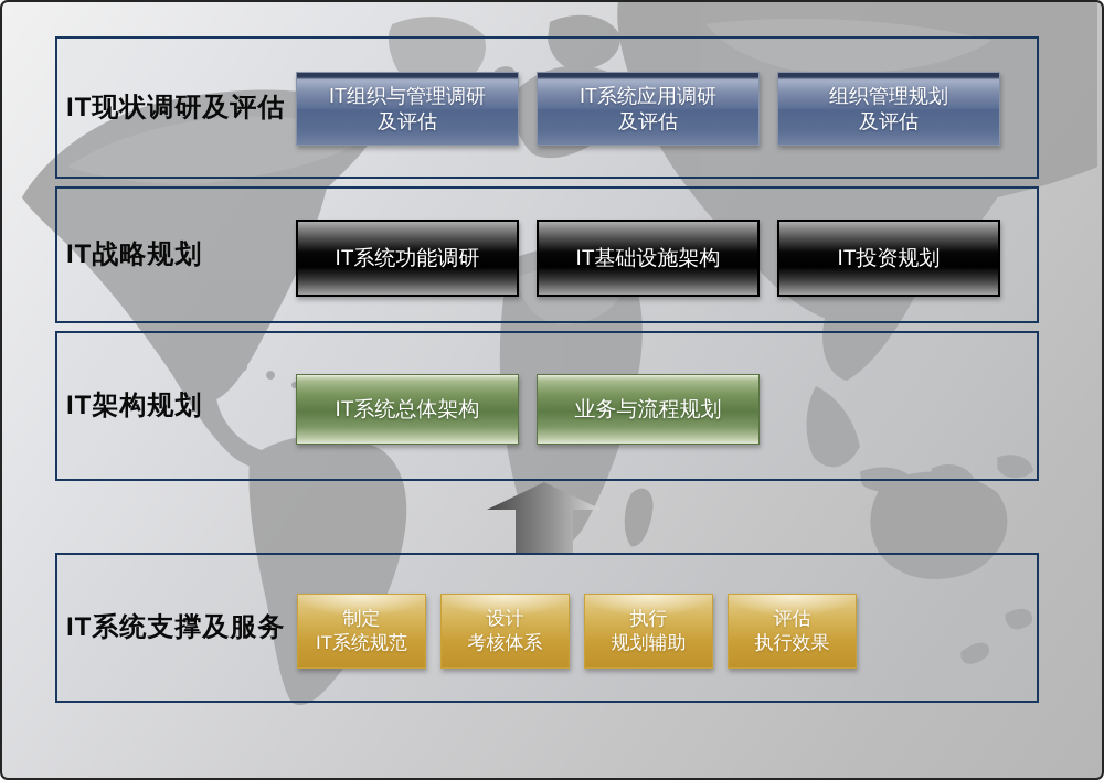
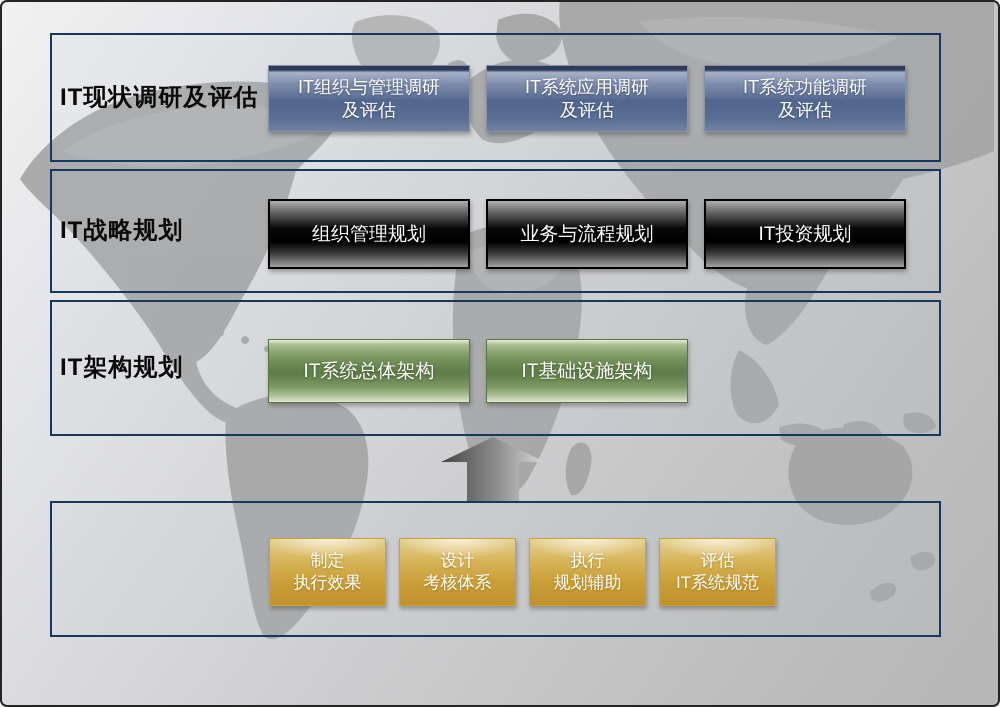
  IT现状调研及评估
  IT组织与管理调研
  及评估
  IT系统应用调研
  及评估
- 组织管理规划
+ IT系统功能调研
  及评估
  IT战略规划
- IT系统功能调研
+ 组织管理规划
- IT基础设施架构
+ 业务与流程规划
  IT投资规划
  IT架构规划
  IT系统总体架构
- 业务与流程规划
+ IT基础设施架构
- IT系统支撑及服务
  制定
- IT系统规范
+ 执行效果
  设计
  考核体系
  执行
  规划辅助
  评估
- 执行效果
+ IT系统规范
